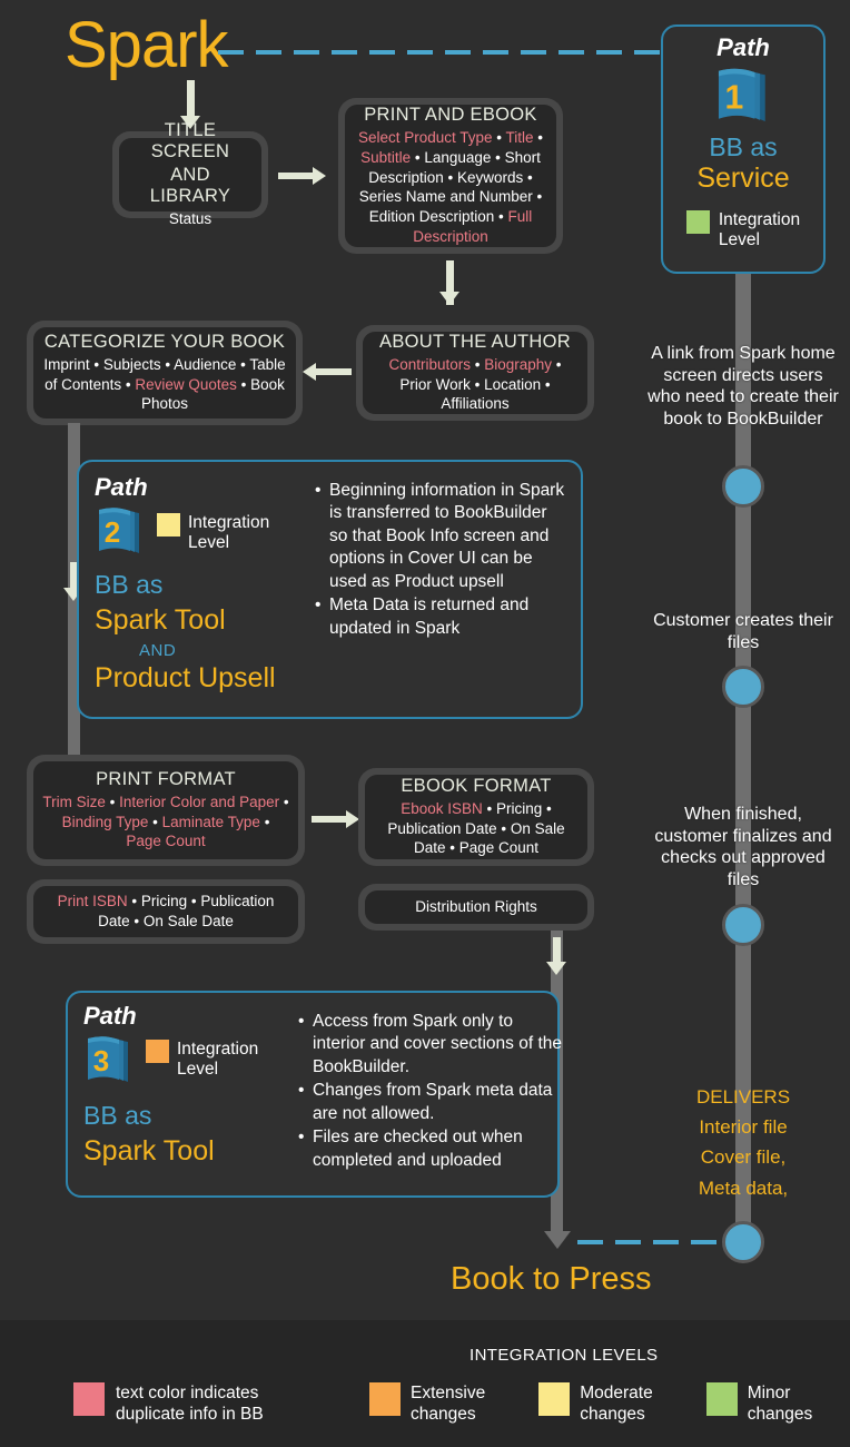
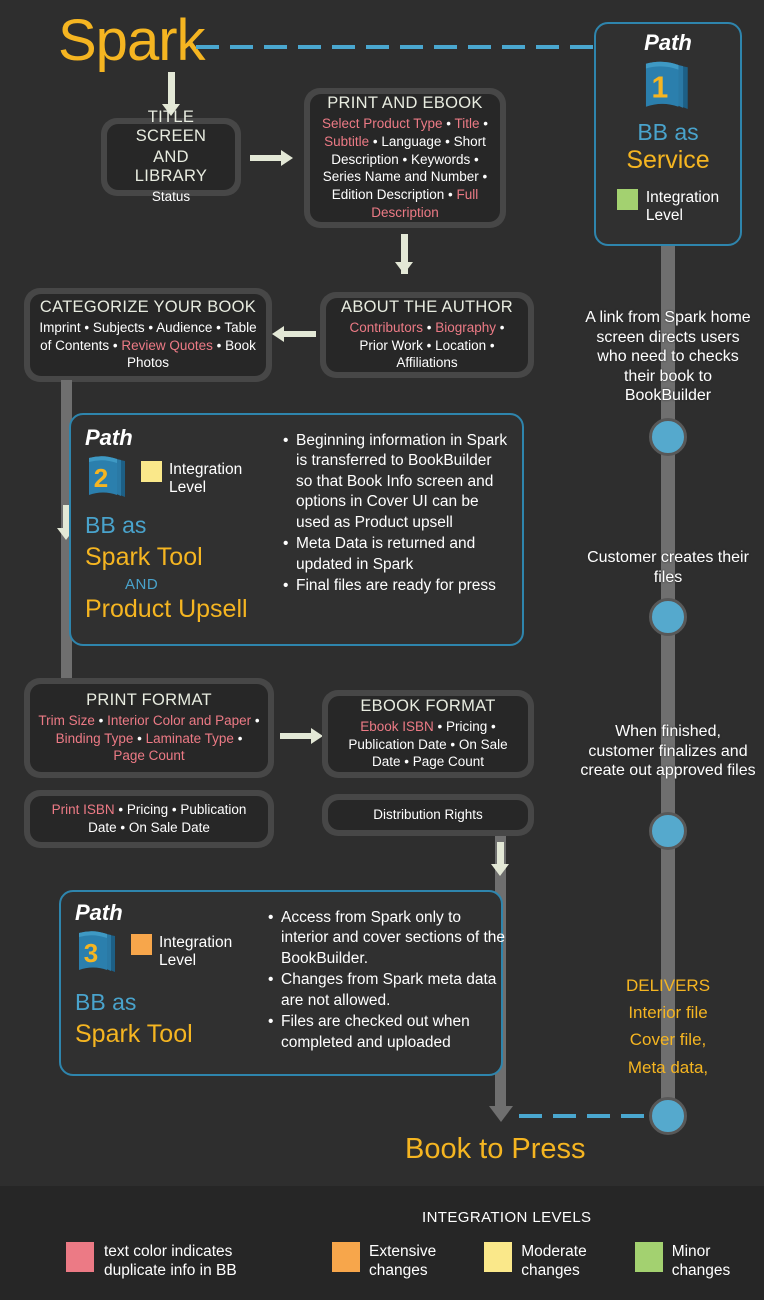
  Spark
  TITLE SCREEN
  AND LIBRARY
  Status
  PRINT AND EBOOK
  Select Product Type • Title • Subtitle • Language • Short Description • Keywords • Series Name and Number • Edition Description • Full Description
  ABOUT THE AUTHOR
  Contributors • Biography • Prior Work • Location • Affiliations
  CATEGORIZE YOUR BOOK
  Imprint • Subjects • Audience • Table of Contents • Review Quotes • Book Photos
  Path
  2
  Integration
  Level
  BB as
  Spark Tool
  AND
  Product Upsell
  Beginning information in Spark is transferred to BookBuilder so that Book Info screen and options in Cover UI can be used as Product upsell
  Meta Data is returned and updated in Spark
+ Final files are ready for press
  PRINT FORMAT
  Trim Size • Interior Color and Paper • Binding Type • Laminate Type • Page Count
  Print ISBN • Pricing • Publication Date • On Sale Date
  EBOOK FORMAT
  Ebook ISBN • Pricing • Publication Date • On Sale Date • Page Count
  Distribution Rights
  Path
  3
  Integration
  Level
  BB as
  Spark Tool
  Access from Spark only to interior and cover sections of the BookBuilder.
  Changes from Spark meta data are not allowed.
  Files are checked out when completed and uploaded
  Book to Press
  Path
  1
  BB as
  Service
  Integration
  Level
- A link from Spark home screen directs users who need to create their book to BookBuilder
+ A link from Spark home screen directs users who need to checks their book to BookBuilder
  Customer creates their files
- When finished, customer finalizes and checks out approved files
+ When finished, customer finalizes and create out approved files
  DELIVERS
  Interior file
  Cover file,
  Meta data,
  INTEGRATION LEVELS
  text color indicates
  duplicate info in BB
  Extensive
  changes
  Moderate
  changes
  Minor
  changes
